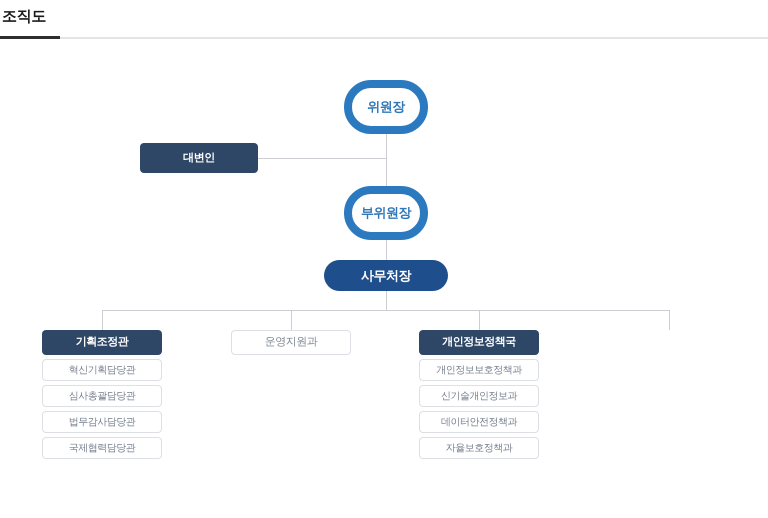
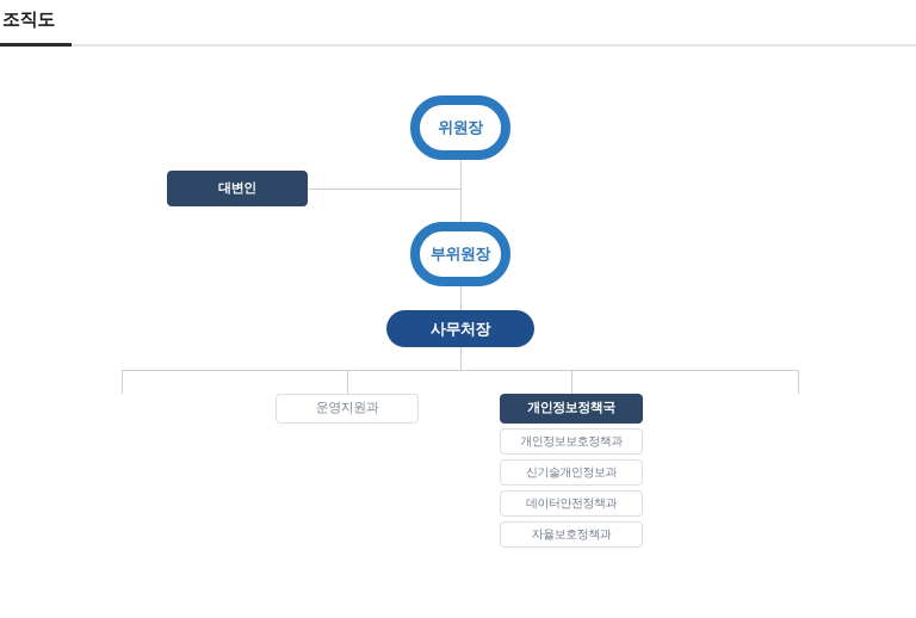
  조직도
  위원장
  대변인
  부위원장
  사무처장
- 기획조정관
- 혁신기획담당관
- 심사총괄담당관
- 법무감사담당관
- 국제협력담당관
  운영지원과
  개인정보정책국
  개인정보보호정책과
  신기술개인정보과
  데이터안전정책과
  자율보호정책과
